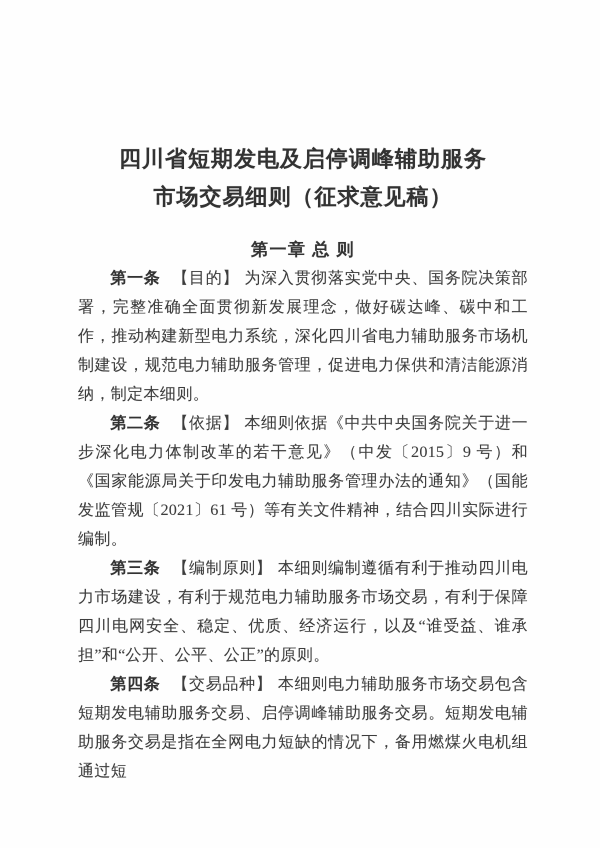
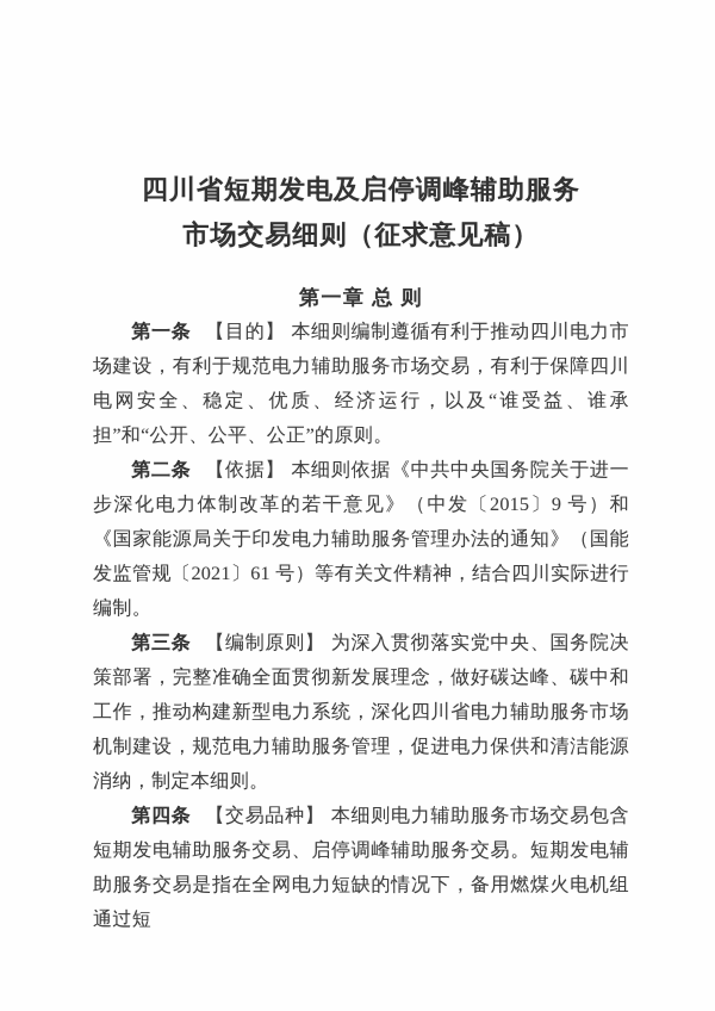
  四川省短期发电及启停调峰辅助服务
  市场交易细则（征求意见稿）
  第一章 总 则
- 第一条 【目的】 为深入贯彻落实党中央、国务院决策部署，完整准确全面贯彻新发展理念，做好碳达峰、碳中和工作，推动构建新型电力系统，深化四川省电力辅助服务市场机制建设，规范电力辅助服务管理，促进电力保供和清洁能源消纳，制定本细则。
+ 第一条 【目的】 本细则编制遵循有利于推动四川电力市场建设，有利于规范电力辅助服务市场交易，有利于保障四川电网安全、稳定、优质、经济运行，以及“谁受益、谁承担”和“公开、公平、公正”的原则。
  第二条 【依据】 本细则依据《中共中央国务院关于进一步深化电力体制改革的若干意见》（中发〔2015〕9 号）和《国家能源局关于印发电力辅助服务管理办法的通知》（国能发监管规〔2021〕61 号）等有关文件精神，结合四川实际进行编制。
- 第三条 【编制原则】 本细则编制遵循有利于推动四川电力市场建设，有利于规范电力辅助服务市场交易，有利于保障四川电网安全、稳定、优质、经济运行，以及“谁受益、谁承担”和“公开、公平、公正”的原则。
+ 第三条 【编制原则】 为深入贯彻落实党中央、国务院决策部署，完整准确全面贯彻新发展理念，做好碳达峰、碳中和工作，推动构建新型电力系统，深化四川省电力辅助服务市场机制建设，规范电力辅助服务管理，促进电力保供和清洁能源消纳，制定本细则。
  第四条 【交易品种】 本细则电力辅助服务市场交易包含短期发电辅助服务交易、启停调峰辅助服务交易。短期发电辅助服务交易是指在全网电力短缺的情况下，备用燃煤火电机组通过短
